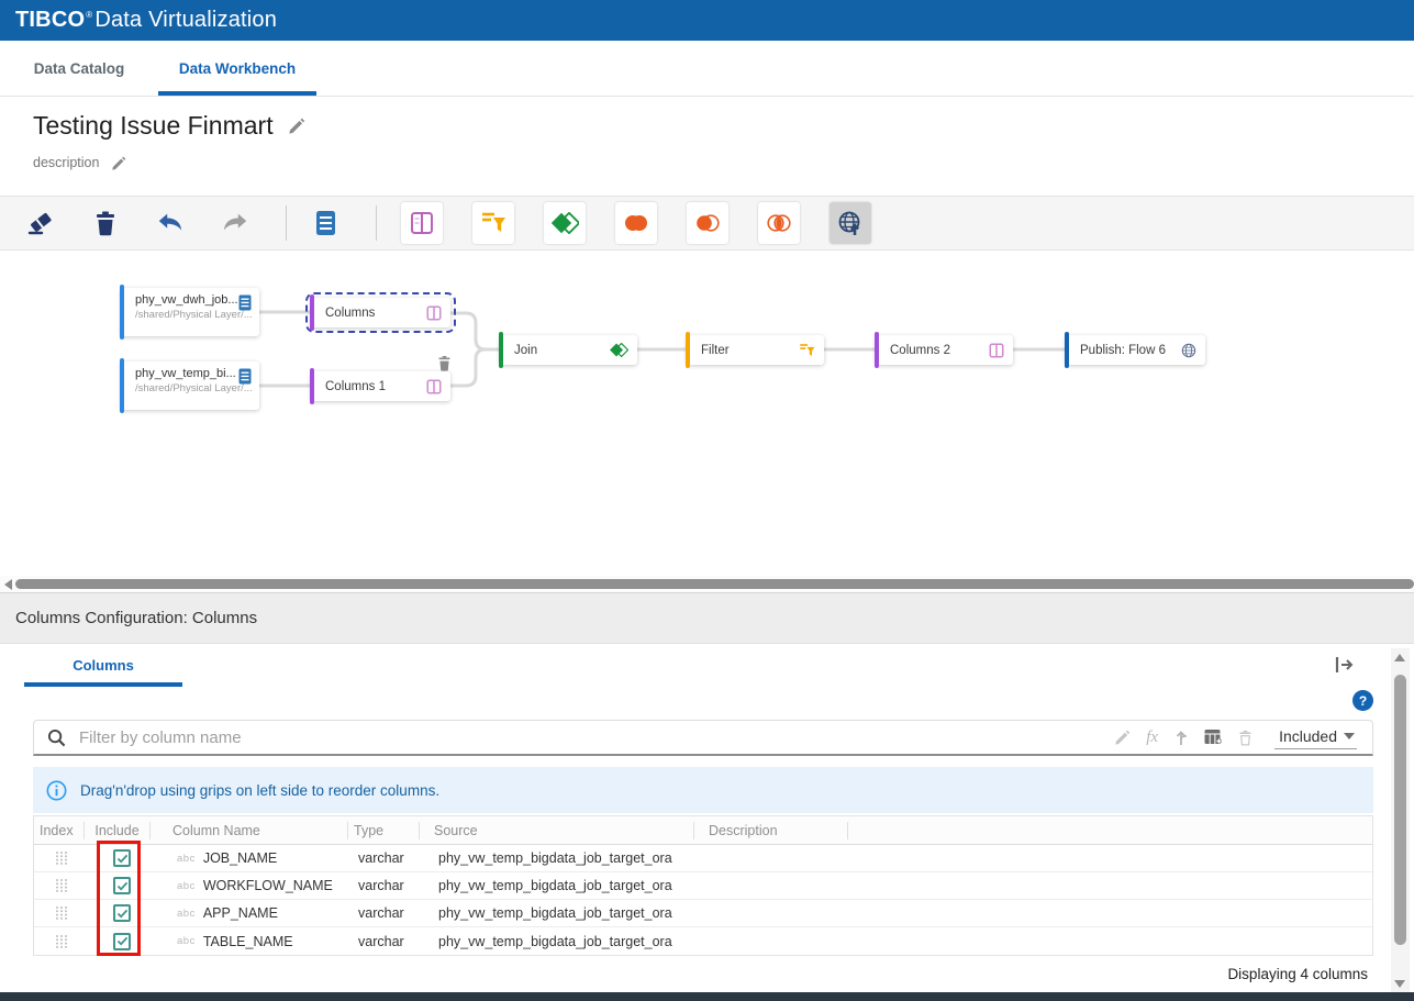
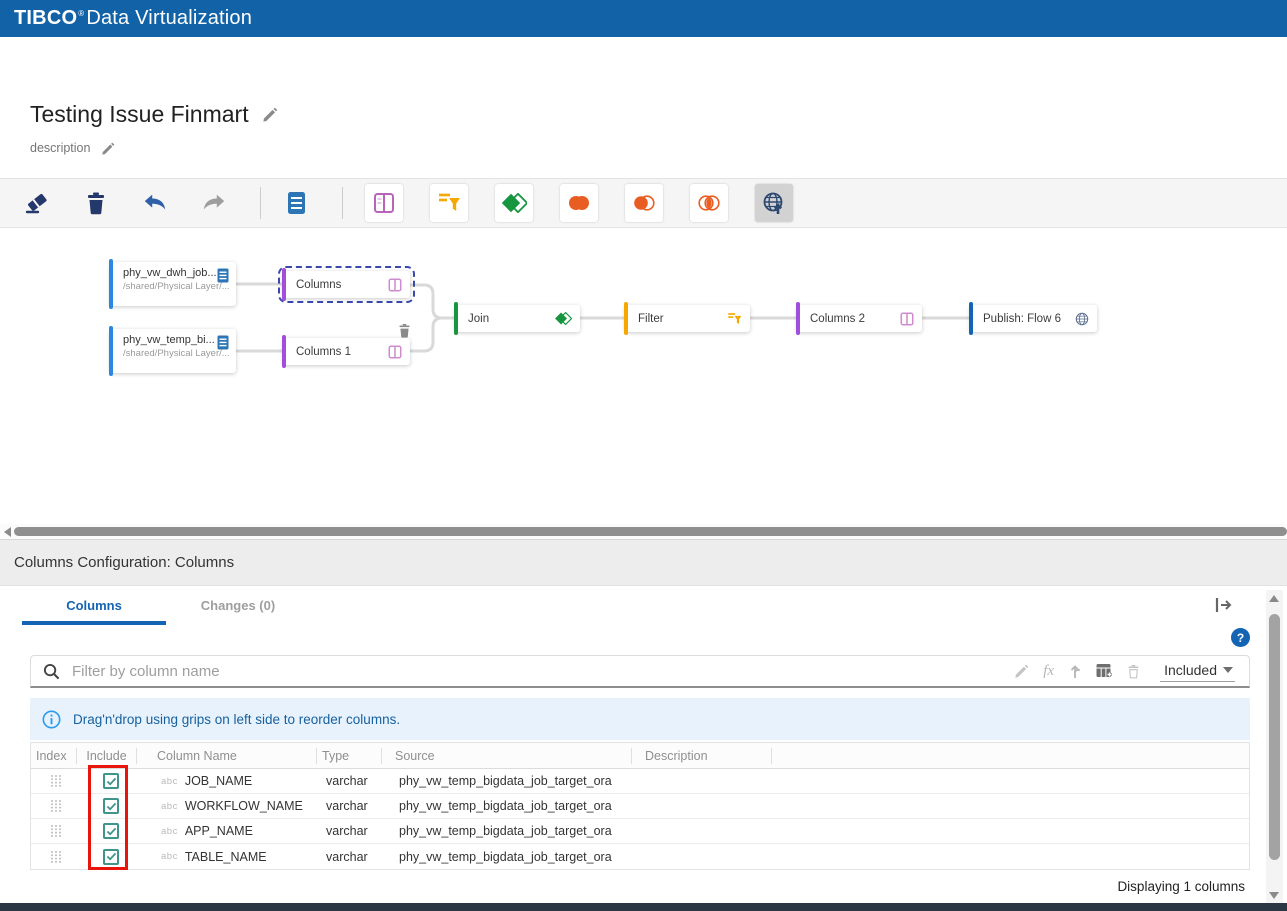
  TIBCO
  ®
  Data Virtualization
- Data Catalog
- Data Workbench
  Testing Issue Finmart
  description
  phy_vw_dwh_job...
  /shared/Physical Layer/...
  phy_vw_temp_bi...
  /shared/Physical Layer/...
  Columns
  Columns 1
  Join
  Filter
  Columns 2
  Publish: Flow 6
  Columns Configuration: Columns
  Columns
+ Changes (0)
  ?
  Filter by column name
  fx
  Included
  Drag'n'drop using grips on left side to reorder columns.
  Index
  Include
  Column Name
  Type
  Source
  Description
  abc
  JOB_NAME
  varchar
  phy_vw_temp_bigdata_job_target_ora
  abc
  WORKFLOW_NAME
  varchar
  phy_vw_temp_bigdata_job_target_ora
  abc
  APP_NAME
  varchar
  phy_vw_temp_bigdata_job_target_ora
  abc
  TABLE_NAME
  varchar
  phy_vw_temp_bigdata_job_target_ora
- Displaying 4 columns
+ Displaying 1 columns
